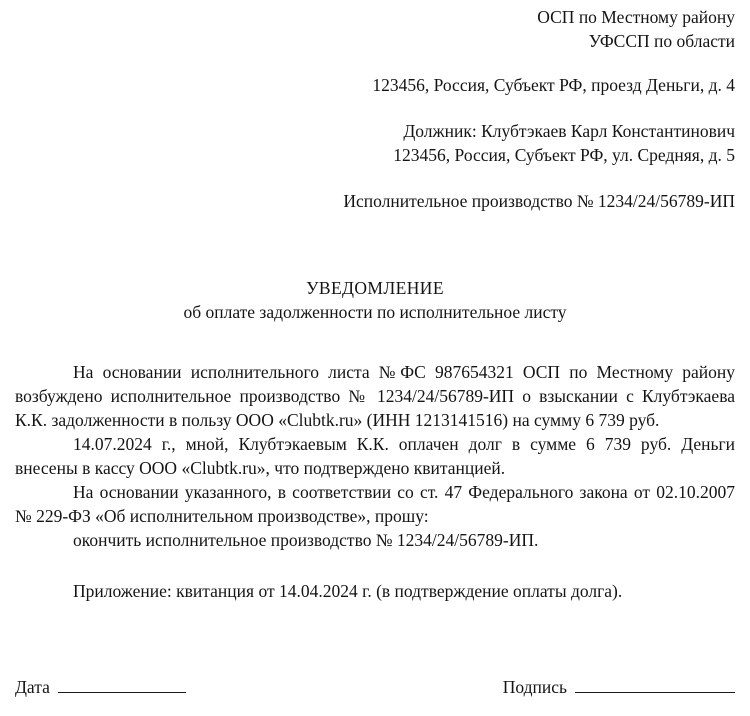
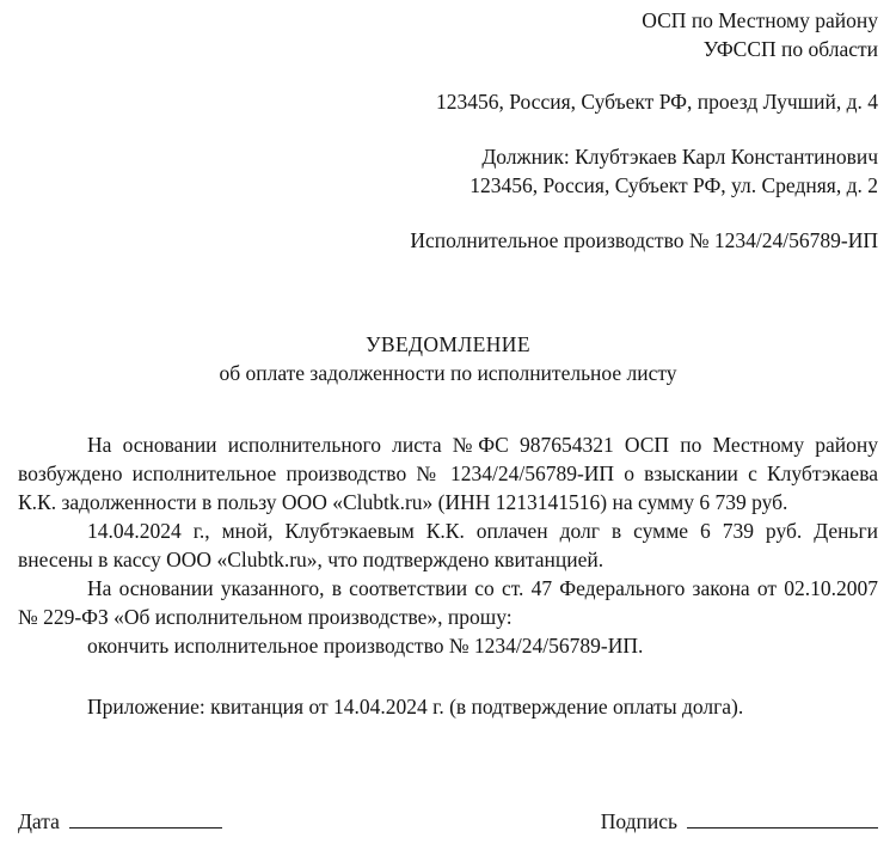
  ОСП по Местному району
  УФССП по области
- 123456, Россия, Субъект РФ, проезд Деньги, д. 4
+ 123456, Россия, Субъект РФ, проезд Лучший, д. 4
  Должник: Клубтэкаев Карл Константинович
- 123456, Россия, Субъект РФ, ул. Средняя, д. 5
+ 123456, Россия, Субъект РФ, ул. Средняя, д. 2
  Исполнительное производство № 1234/24/56789-ИП
  УВЕДОМЛЕНИЕ
  об оплате задолженности по исполнительное листу
  На основании исполнительного листа №ФС 987654321 ОСП по Местному району возбуждено исполнительное производство № 1234/24/56789-ИП о взыскании с Клубтэкаева К.К. задолженности в пользу ООО «Clubtk.ru» (ИНН 1213141516) на сумму 6 739 руб.
- 14.07.2024 г., мной, Клубтэкаевым К.К. оплачен долг в сумме 6 739 руб. Деньги внесены в кассу ООО «Clubtk.ru», что подтверждено квитанцией.
+ 14.04.2024 г., мной, Клубтэкаевым К.К. оплачен долг в сумме 6 739 руб. Деньги внесены в кассу ООО «Clubtk.ru», что подтверждено квитанцией.
  На основании указанного, в соответствии со ст. 47 Федерального закона от 02.10.2007 № 229-ФЗ «Об исполнительном производстве», прошу:
  окончить исполнительное производство № 1234/24/56789-ИП.
  Приложение: квитанция от 14.04.2024 г. (в подтверждение оплаты долга).
  Дата
  Подпись
